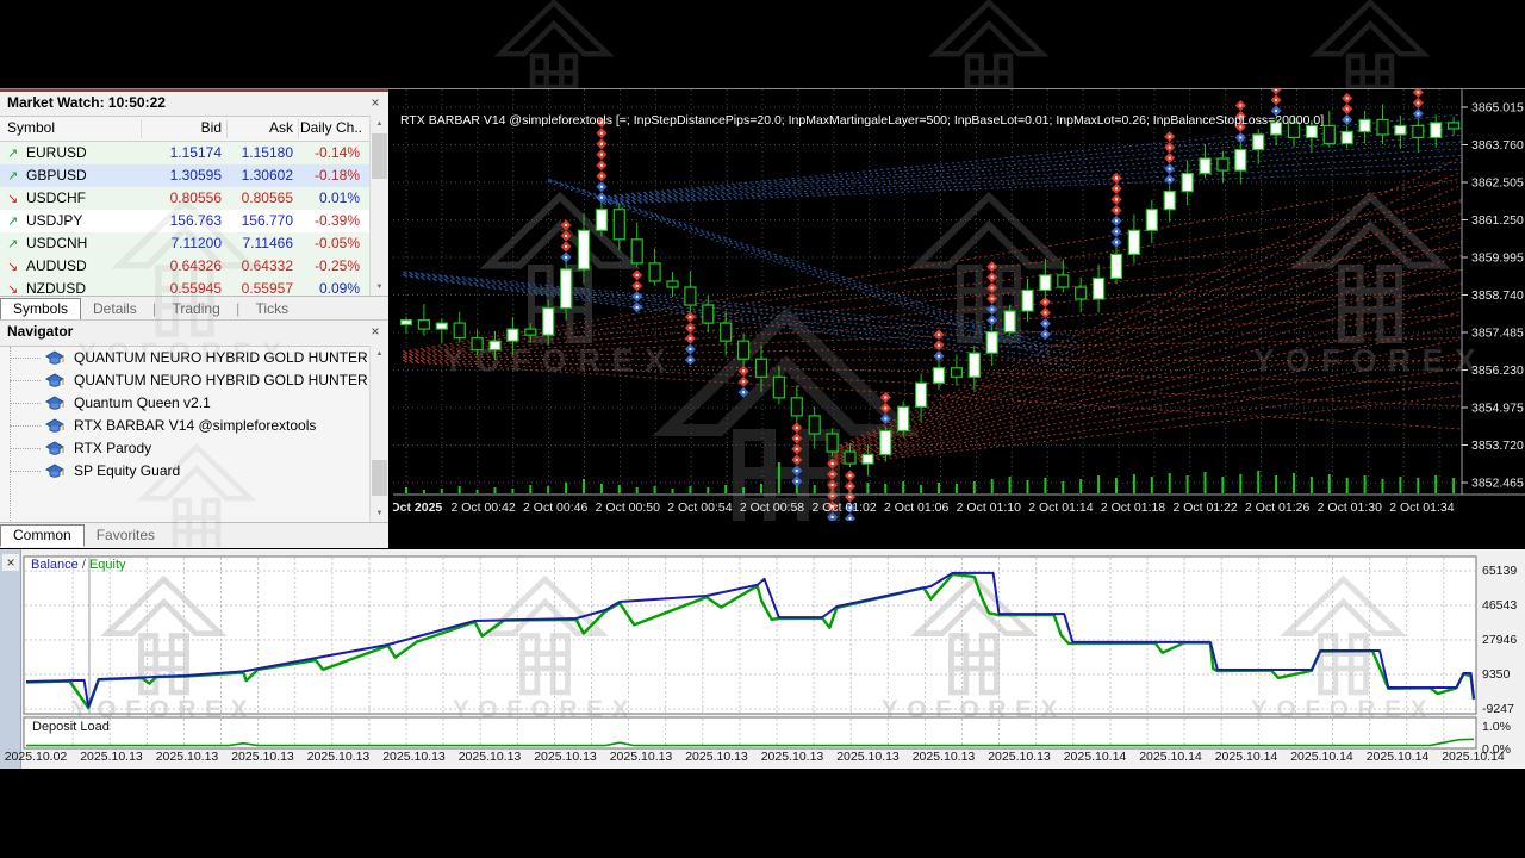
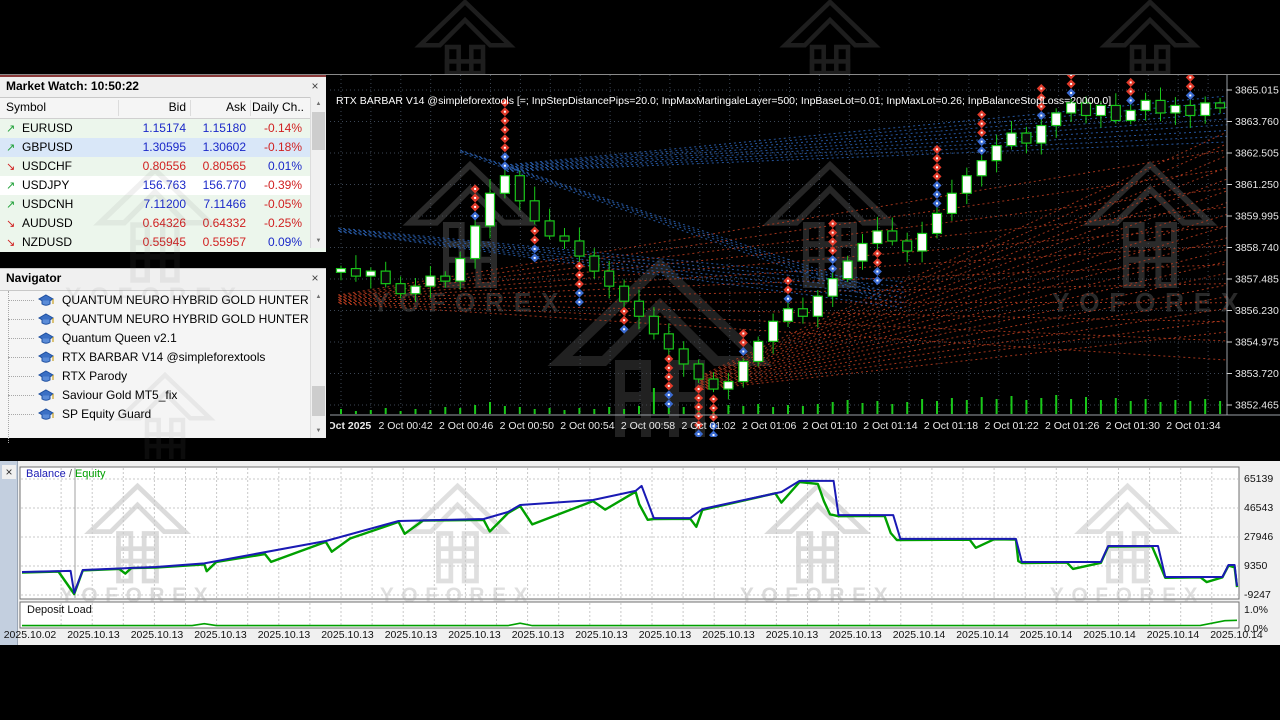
  Market Watch: 10:50:22
  ×
  Symbol
  Bid
  Ask
  Daily Ch..
  ↗
  EURUSD
  1.15174
  1.15180
  -0.14%
  ↗
  GBPUSD
  1.30595
  1.30602
  -0.18%
  ↘
  USDCHF
  0.80556
  0.80565
  0.01%
  ↗
  USDJPY
  156.763
  156.770
  -0.39%
  ↗
  USDCNH
  7.11200
  7.11466
  -0.05%
  ↘
  AUDUSD
  0.64326
  0.64332
  -0.25%
  ↘
  NZDUSD
  0.55945
  0.55957
  0.09%
- Symbols Details | Trading | Ticks
  Navigator
  ×
  QUANTUM NEURO HYBRID GOLD HUNTER
  QUANTUM NEURO HYBRID GOLD HUNTER
  Quantum Queen v2.1
  RTX BARBAR V14 @simpleforextools
  RTX Parody
+ Saviour Gold MT5_fix
  SP Equity Guard
- Common Favorites
  YOFOREX
  OFOREX
  3865.015
  3863.760
  3862.505
  3861.250
  3859.995
  3858.740
  3857.485
  3856.230
  3854.975
  3853.720
  3852.465
  Oct 2025
  2 Oct 00:42
  2 Oct 00:46
  2 Oct 00:50
  2 Oct 00:54
  2 Oct 00:58
  2 Oct 01:02
  2 Oct 01:06
  2 Oct 01:10
  2 Oct 01:14
  2 Oct 01:18
  2 Oct 01:22
  2 Oct 01:26
  2 Oct 01:30
  2 Oct 01:34
  RTX BARBAR V14 @simpleforextools [=; InpStepDistancePips=20.0; InpMaxMartingaleLayer=500; InpBaseLot=0.01; InpMaxLot=0.26; InpBalanceStopLoss=20000.0]
  ×
  Balance / Equity
  Deposit Load
  65139
  46543
  27946
  9350
  -9247
  1.0%
  0.0%
  2025.10.02
  2025.10.13
  2025.10.13
  2025.10.13
  2025.10.13
  2025.10.13
  2025.10.13
  2025.10.13
  2025.10.13
  2025.10.13
  2025.10.13
  2025.10.13
  2025.10.13
  2025.10.13
  2025.10.14
  2025.10.14
  2025.10.14
  2025.10.14
  2025.10.14
  2025.10.14
  YOFOREX
